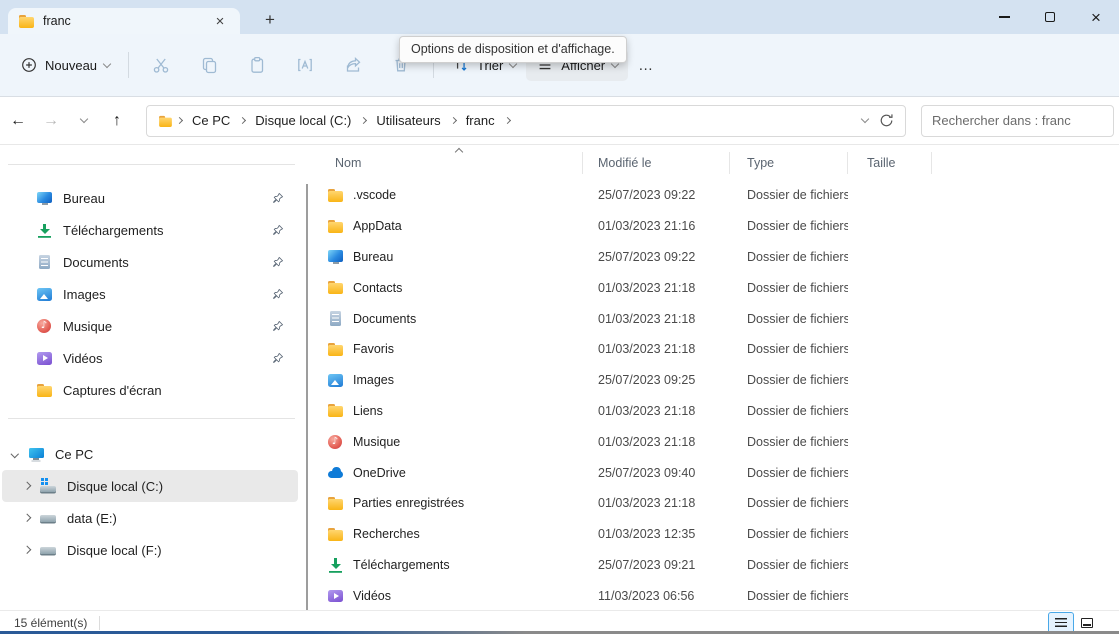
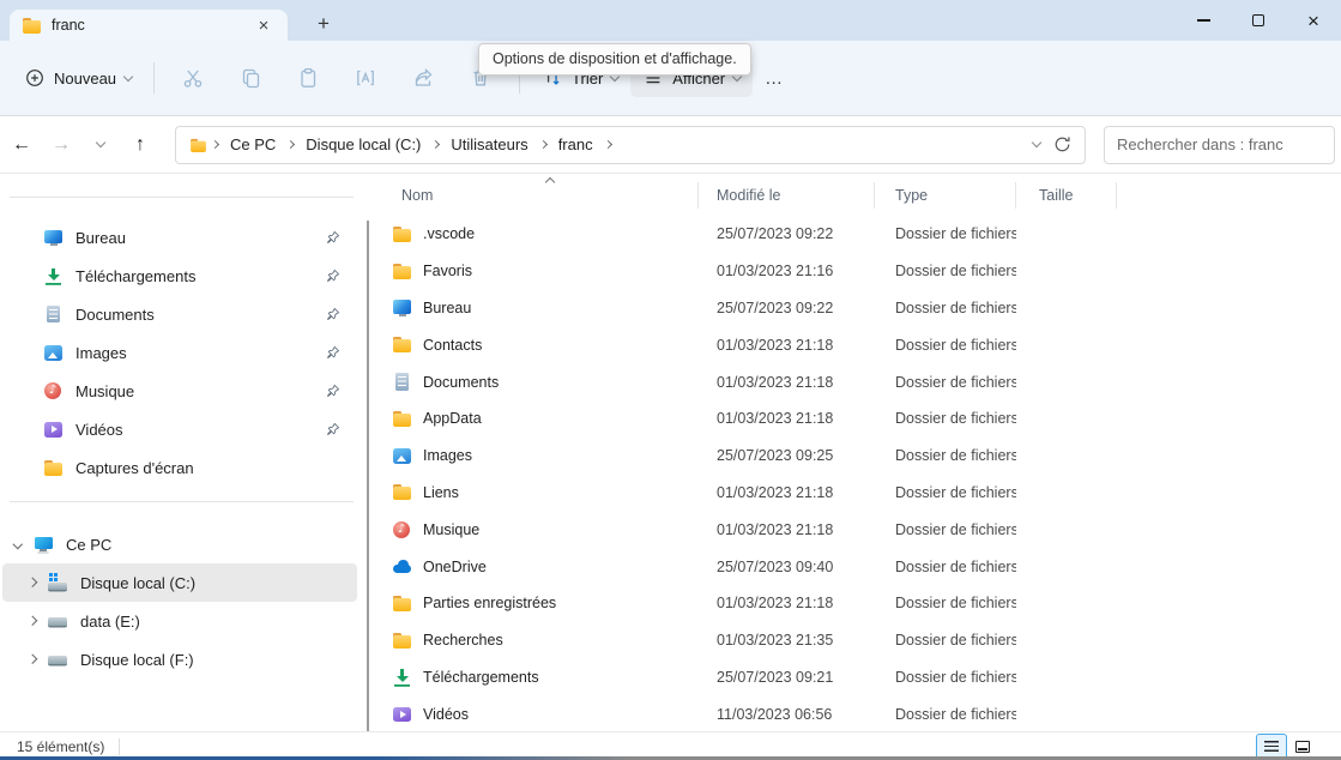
  franc
  ×
  +
  ×
  Nouveau
  Trier
  Afficher
  …
  Options de disposition et d'affichage.
  ←
  →
  ↑
  Ce PC
  Disque local (C:)
  Utilisateurs
  franc
  Rechercher dans : franc
  Bureau
  Téléchargements
  Documents
  Images
  Musique
  Vidéos
  Captures d'écran
  Ce PC
  Disque local (C:)
  data (E:)
  Disque local (F:)
  Nom
  Modifié le
  Type
  Taille
  .vscode
  25/07/2023 09:22
  Dossier de fichiers
- AppData
+ Favoris
  01/03/2023 21:16
  Dossier de fichiers
  Bureau
  25/07/2023 09:22
  Dossier de fichiers
  Contacts
  01/03/2023 21:18
  Dossier de fichiers
  Documents
  01/03/2023 21:18
  Dossier de fichiers
- Favoris
+ AppData
  01/03/2023 21:18
  Dossier de fichiers
  Images
  25/07/2023 09:25
  Dossier de fichiers
  Liens
  01/03/2023 21:18
  Dossier de fichiers
  Musique
  01/03/2023 21:18
  Dossier de fichiers
  OneDrive
  25/07/2023 09:40
  Dossier de fichiers
  Parties enregistrées
  01/03/2023 21:18
  Dossier de fichiers
  Recherches
- 01/03/2023 12:35
+ 01/03/2023 21:35
  Dossier de fichiers
  Téléchargements
  25/07/2023 09:21
  Dossier de fichiers
  Vidéos
  11/03/2023 06:56
  Dossier de fichiers
  15 élément(s)
